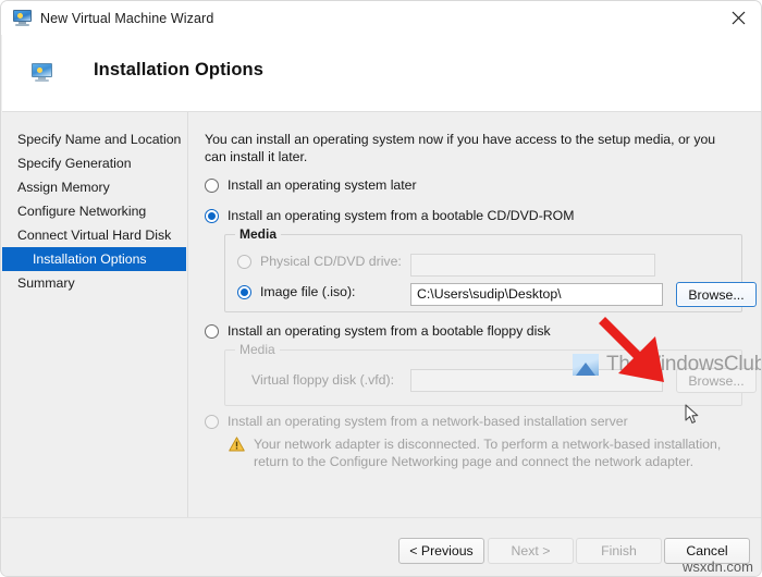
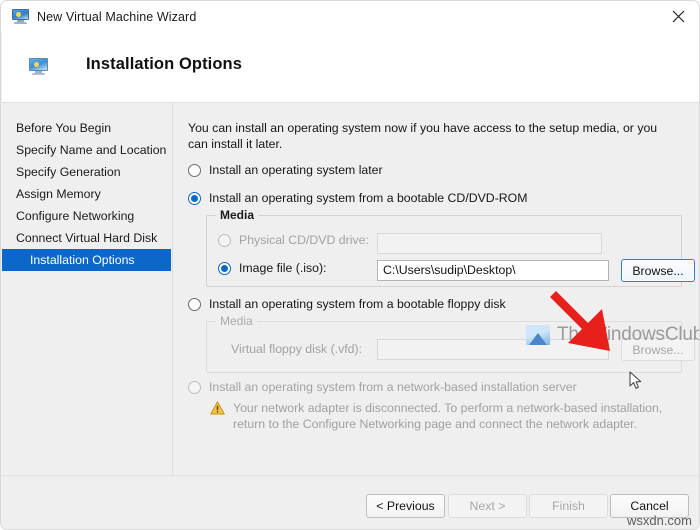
  New Virtual Machine Wizard
  Installation Options
+ Before You Begin
  Specify Name and Location
  Specify Generation
  Assign Memory
  Configure Networking
  Connect Virtual Hard Disk
  Installation Options
- Summary
  You can install an operating system now if you have access to the setup media, or you can install it later.
  Install an operating system later
  Install an operating system from a bootable CD/DVD-ROM
  Media
  Physical CD/DVD drive:
  Image file (.iso):
  C:\Users\sudip\Desktop\
  Browse...
  Install an operating system from a bootable floppy disk
  Media
  Virtual floppy disk (.vfd):
  Browse...
  Install an operating system from a network-based installation server
  Your network adapter is disconnected. To perform a network-based installation, return to the Configure Networking page and connect the network adapter.
  ThindowsClub
  < Previous
  Next >
  Finish
  Cancel
  wsxdn.com
